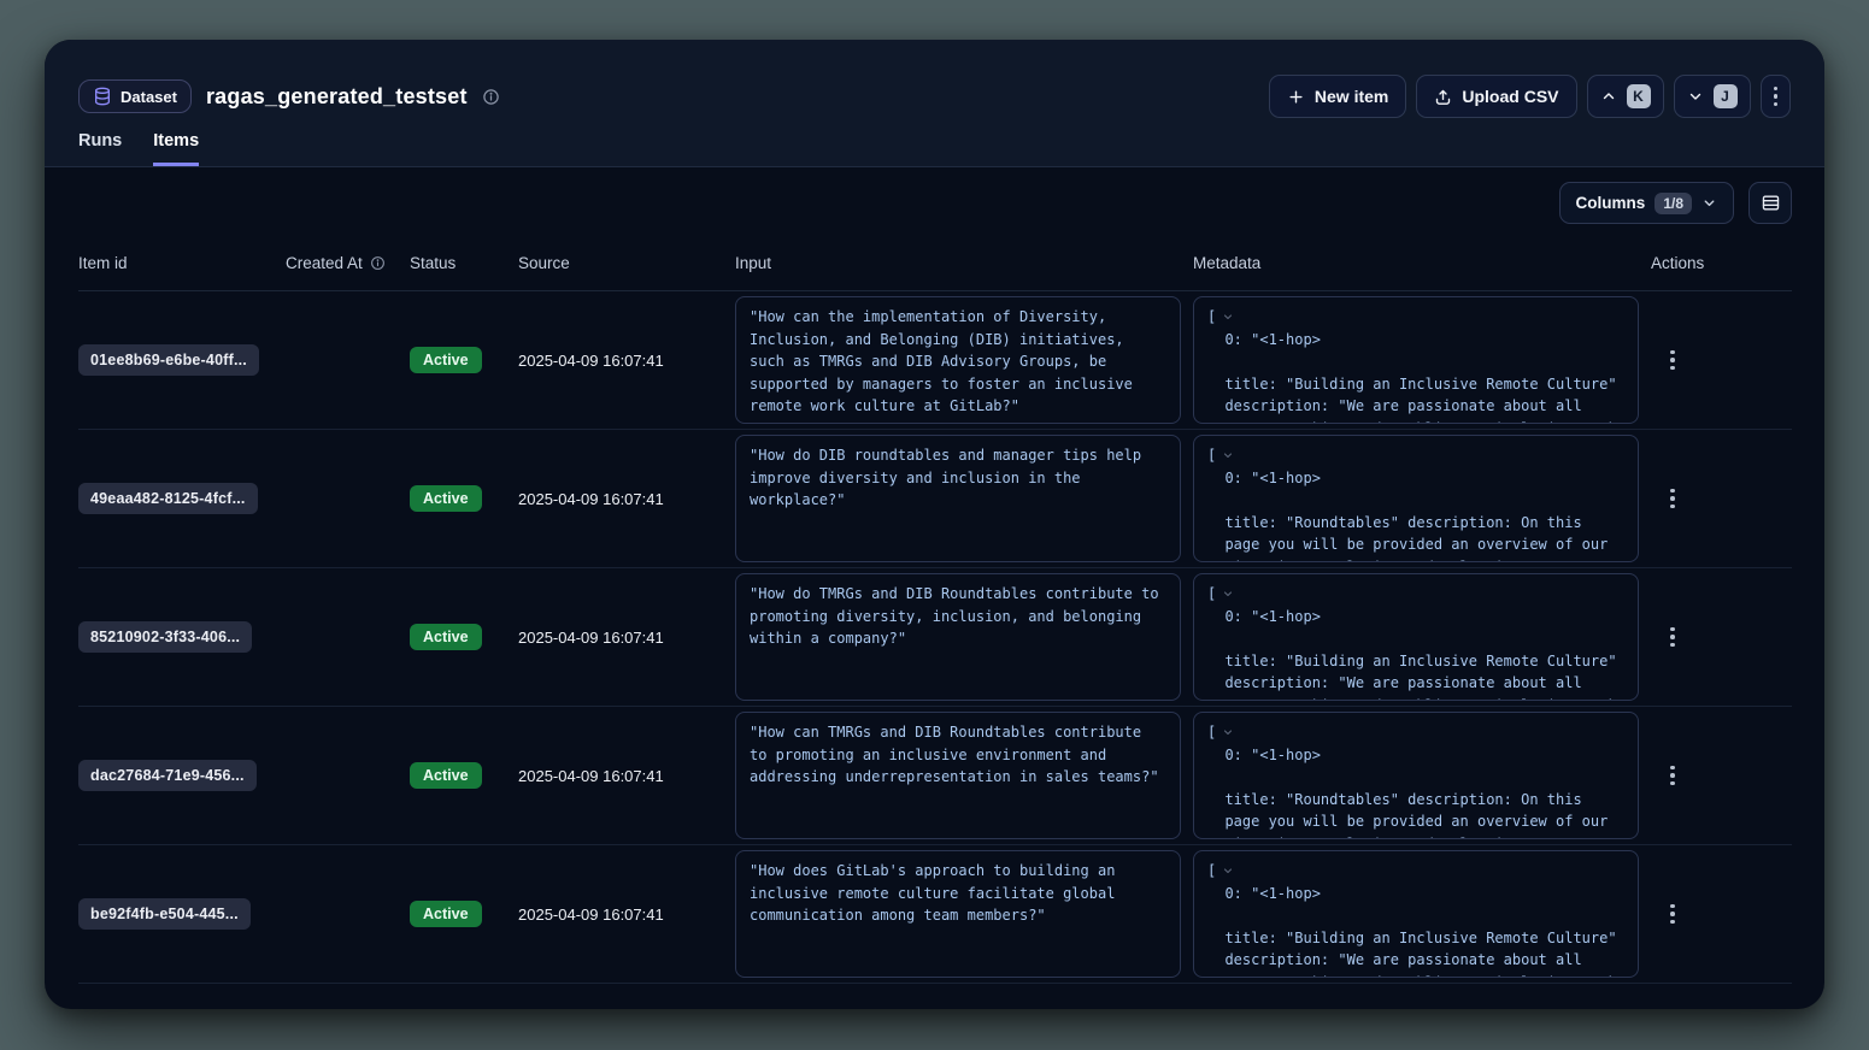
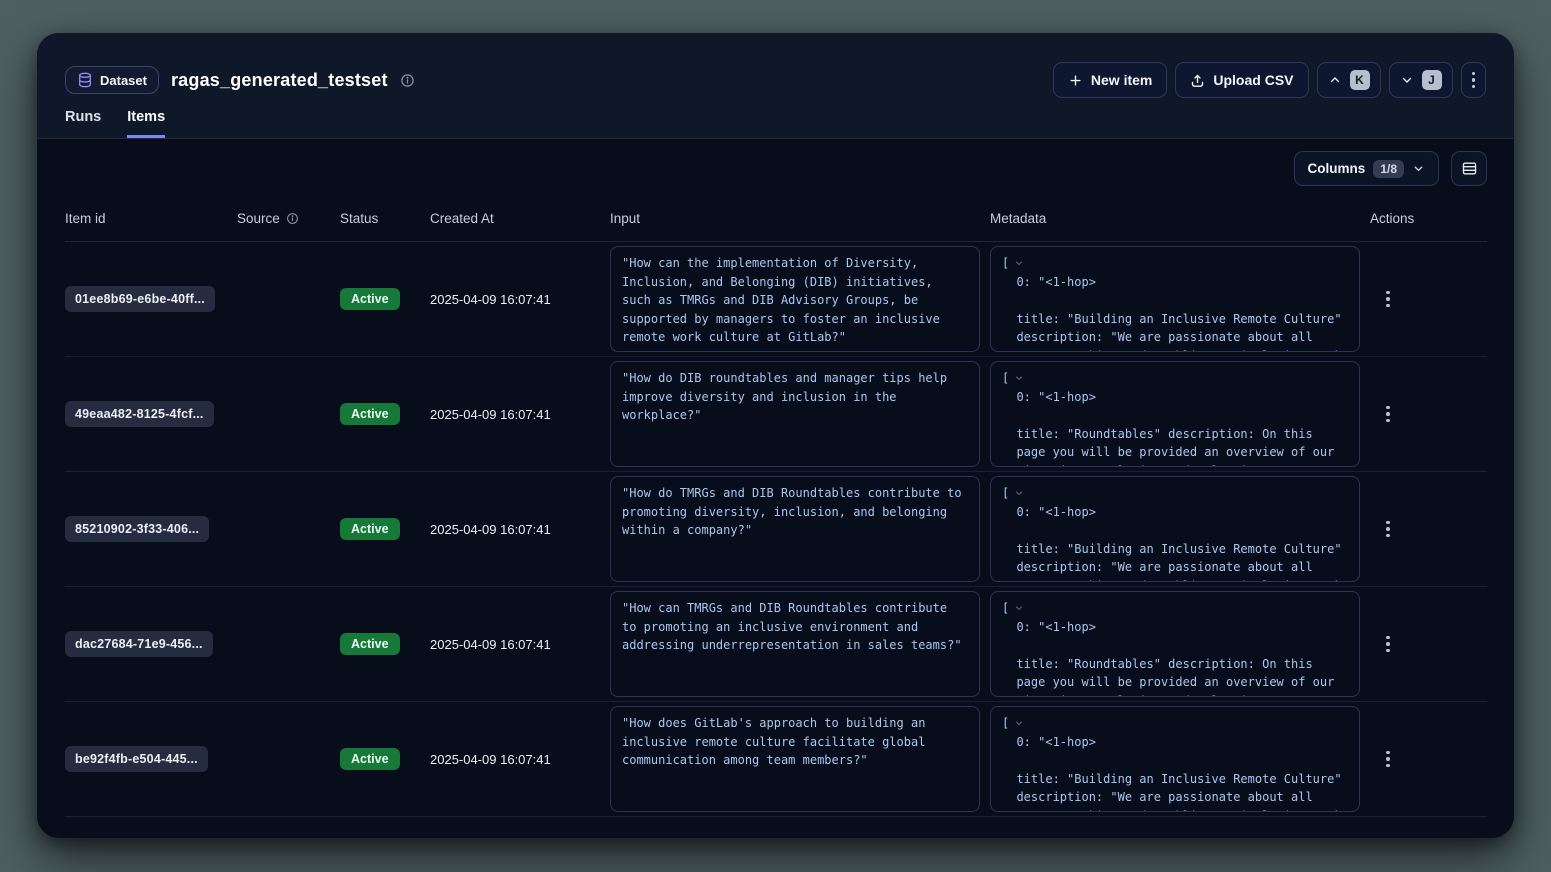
  Dataset
  ragas_generated_testset
  New item
  Upload CSV
  K
  J
  Runs
  Items
  Columns
  1/8
  Item id
- Created At
+ Source
  Status
- Source
+ Created At
  Input
  Metadata
  Actions
  01ee8b69-e6be-40ff...
  Active
  2025-04-09 16:07:41
  "How can the implementation of Diversity,
  Inclusion, and Belonging (DIB) initiatives,
  such as TMRGs and DIB Advisory Groups, be
  supported by managers to foster an inclusive
  remote work culture at GitLab?"
  [
  0: "<1-hop>
  title: "Building an Inclusive Remote Culture"
  description: "We are passionate about all
  49eaa482-8125-4fcf...
  Active
  2025-04-09 16:07:41
  "How do DIB roundtables and manager tips help
  improve diversity and inclusion in the
  workplace?"
  [
  0: "<1-hop>
  title: "Roundtables" description: On this
  page you will be provided an overview of our
  85210902-3f33-406...
  Active
  2025-04-09 16:07:41
  "How do TMRGs and DIB Roundtables contribute to
  promoting diversity, inclusion, and belonging
  within a company?"
  [
  0: "<1-hop>
  title: "Building an Inclusive Remote Culture"
  description: "We are passionate about all
  dac27684-71e9-456...
  Active
  2025-04-09 16:07:41
  "How can TMRGs and DIB Roundtables contribute
  to promoting an inclusive environment and
  addressing underrepresentation in sales teams?"
  [
  0: "<1-hop>
  title: "Roundtables" description: On this
  page you will be provided an overview of our
  be92f4fb-e504-445...
  Active
  2025-04-09 16:07:41
  "How does GitLab's approach to building an
  inclusive remote culture facilitate global
  communication among team members?"
  [
  0: "<1-hop>
  title: "Building an Inclusive Remote Culture"
  description: "We are passionate about all
